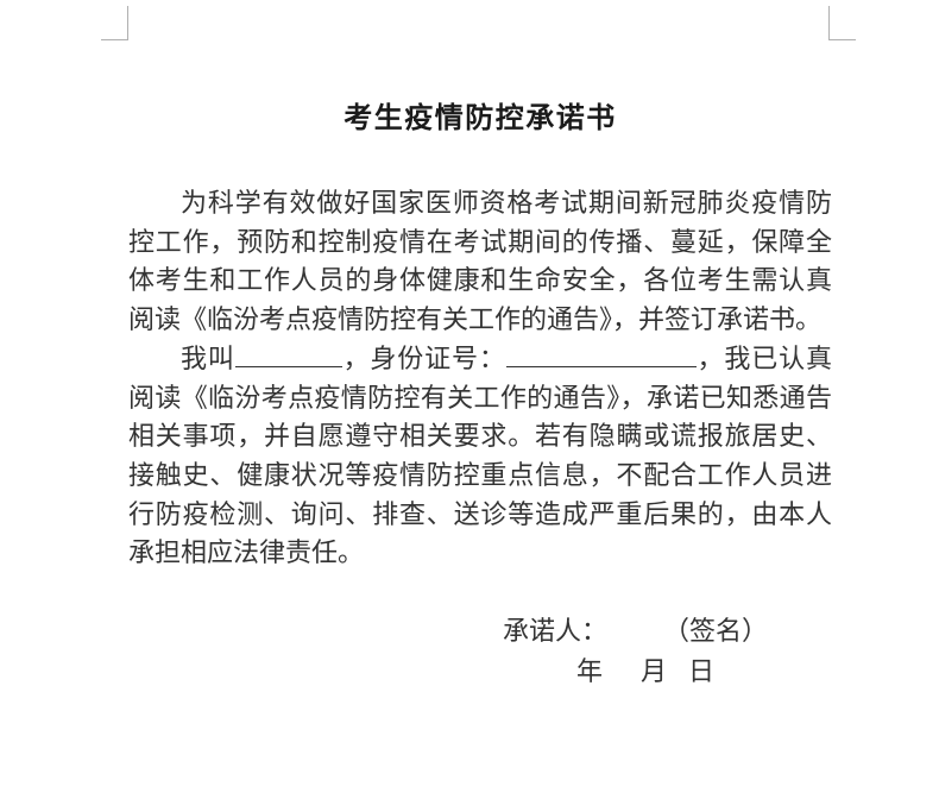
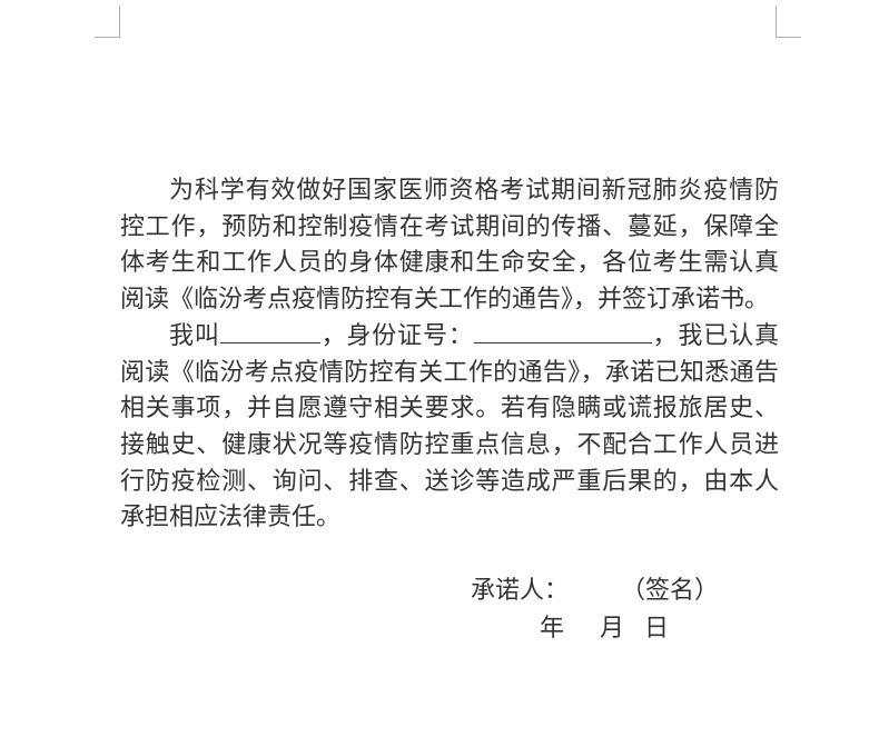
- 考生疫情防控承诺书
  为科学有效做好国家医师资格考试期间新冠肺炎疫情防控工作，预防和控制疫情在考试期间的传播、蔓延，保障全体考生和工作人员的身体健康和生命安全，各位考生需认真阅读《临汾考点疫情防控有关工作的通告》，并签订承诺书。
  我叫 ，身份证号： ，我已认真阅读《临汾考点疫情防控有关工作的通告》，承诺已知悉通告相关事项，并自愿遵守相关要求。若有隐瞒或谎报旅居史、接触史、健康状况等疫情防控重点信息，不配合工作人员进行防疫检测、询问、排查、送诊等造成严重后果的，由本人承担相应法律责任。
  承诺人： （签名）
  年 月 日
